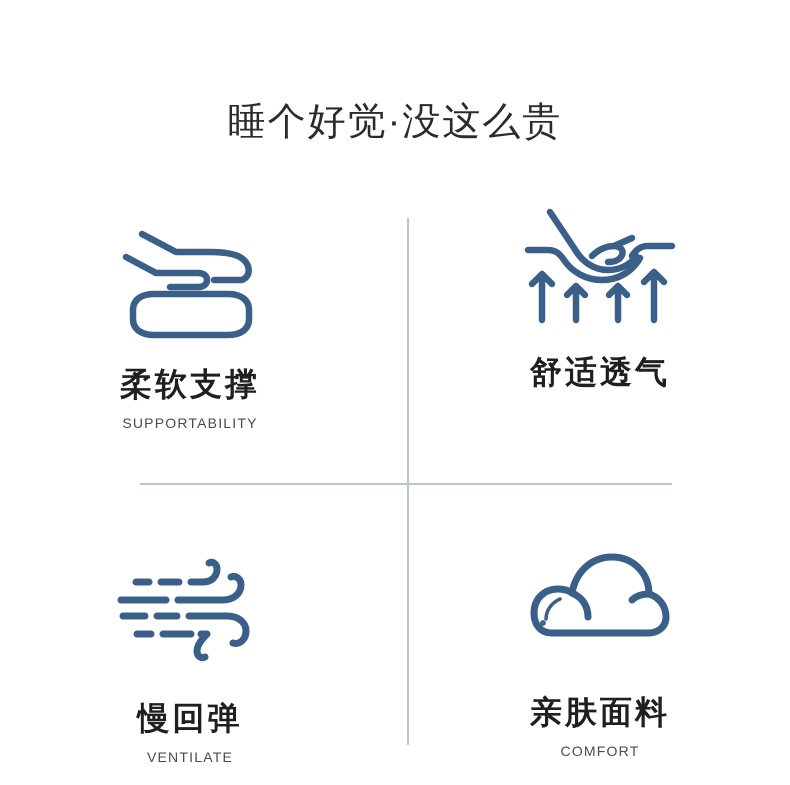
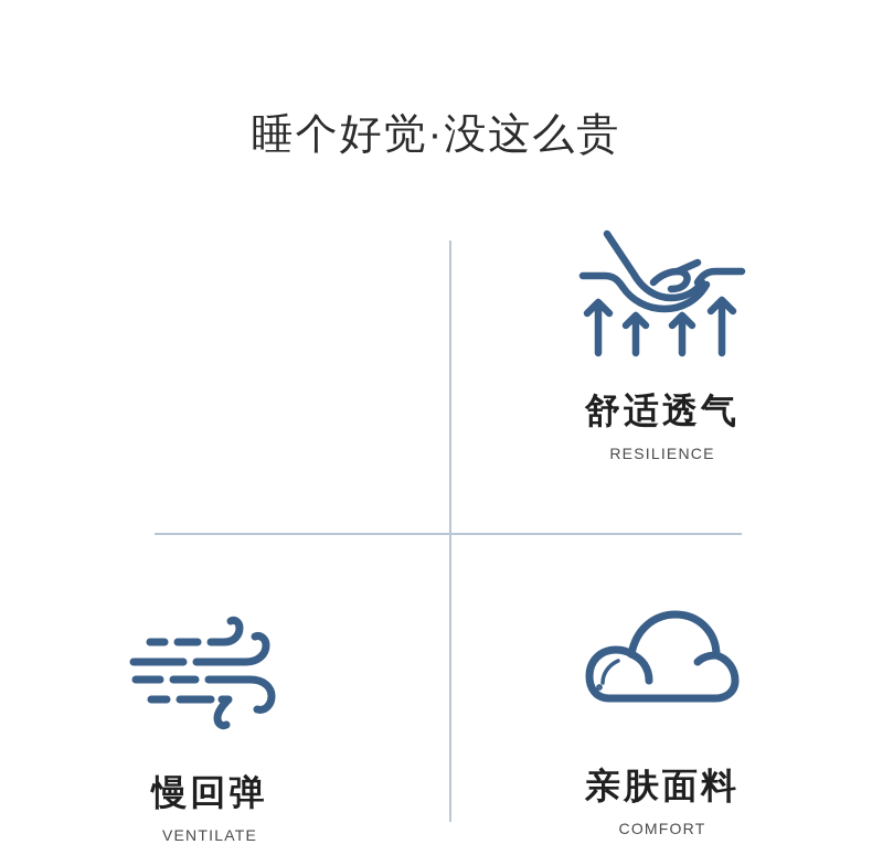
  睡个好觉·没这么贵
- 柔软支撑
- SUPPORTABILITY
  舒适透气
+ RESILIENCE
  慢回弹
  VENTILATE
  亲肤面料
  COMFORT
